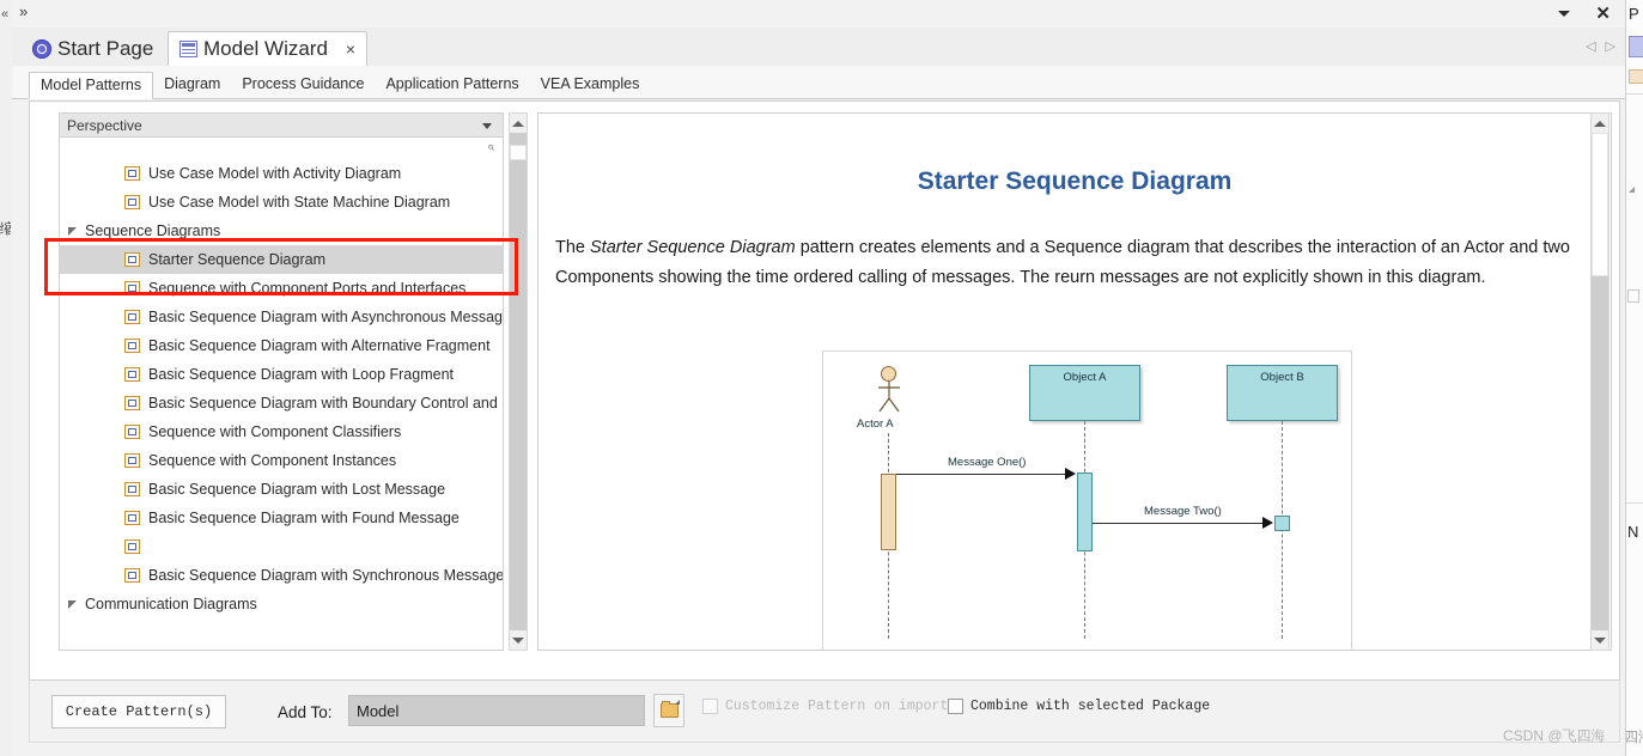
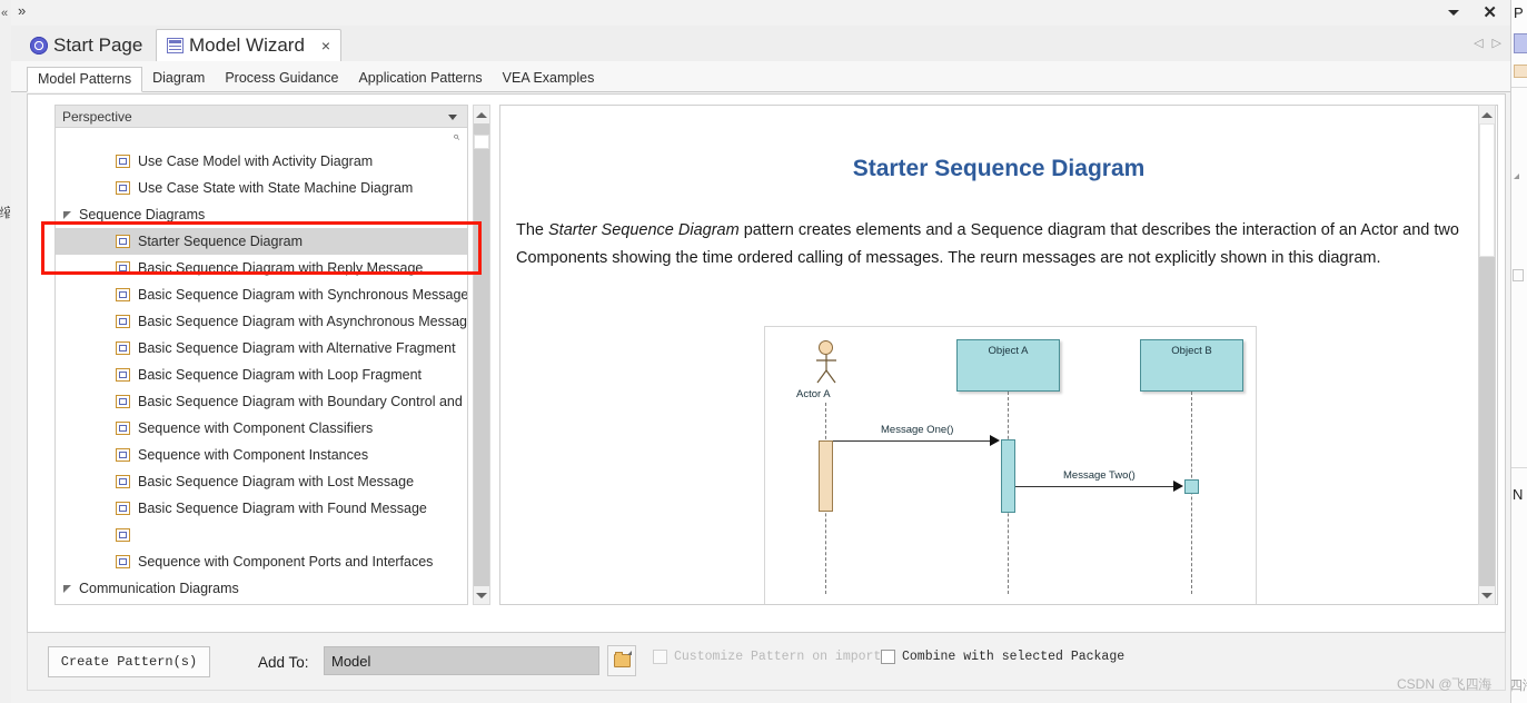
  «
  缩
  »
  ✕
  Start Page
  Model Wizard
  ×
  ◁
  ▷
  Model Patterns
  Diagram
  Process Guidance
  Application Patterns
  VEA Examples
  Perspective
  Use Case Model with Activity Diagram
- Use Case Model with State Machine Diagram
+ Use Case State with State Machine Diagram
  Sequence Diagrams
  Starter Sequence Diagram
+ Basic Sequence Diagram with Reply Message
- Sequence with Component Ports and Interfaces
+ Basic Sequence Diagram with Synchronous Message
  Basic Sequence Diagram with Asynchronous Messag
  Basic Sequence Diagram with Alternative Fragment
  Basic Sequence Diagram with Loop Fragment
  Basic Sequence Diagram with Boundary Control and
  Sequence with Component Classifiers
  Sequence with Component Instances
  Basic Sequence Diagram with Lost Message
  Basic Sequence Diagram with Found Message
- Basic Sequence Diagram with Synchronous Message
+ Sequence with Component Ports and Interfaces
  Communication Diagrams
  Starter Sequence Diagram
  The Starter Sequence Diagram pattern creates elements and a Sequence diagram that describes the interaction of an Actor and two Components showing the time ordered calling of messages. The reurn messages are not explicitly shown in this diagram.
  Actor A
  Object A
  Object B
  Message One()
  Message Two()
  Create Pattern(s)
  Add To:
  Model
  Customize Pattern on import
  Combine with selected Package
  CSDN @飞四海
  P
  N
